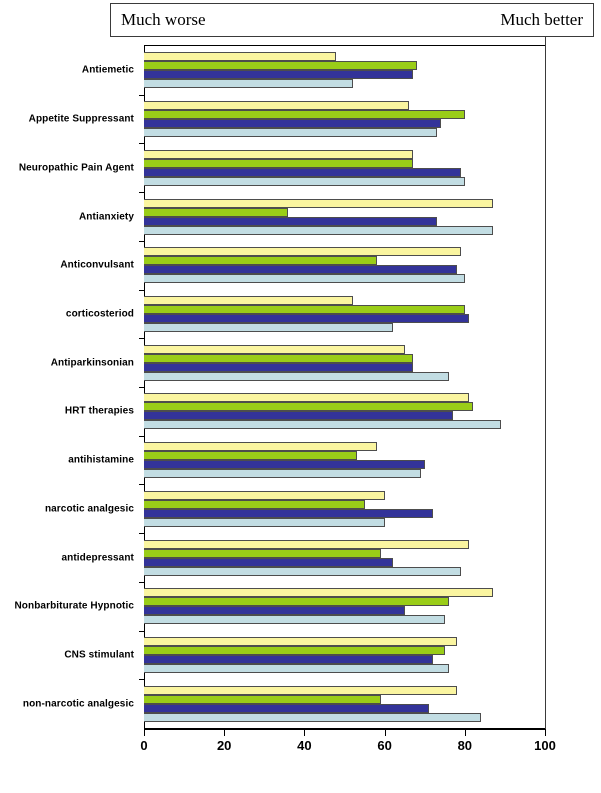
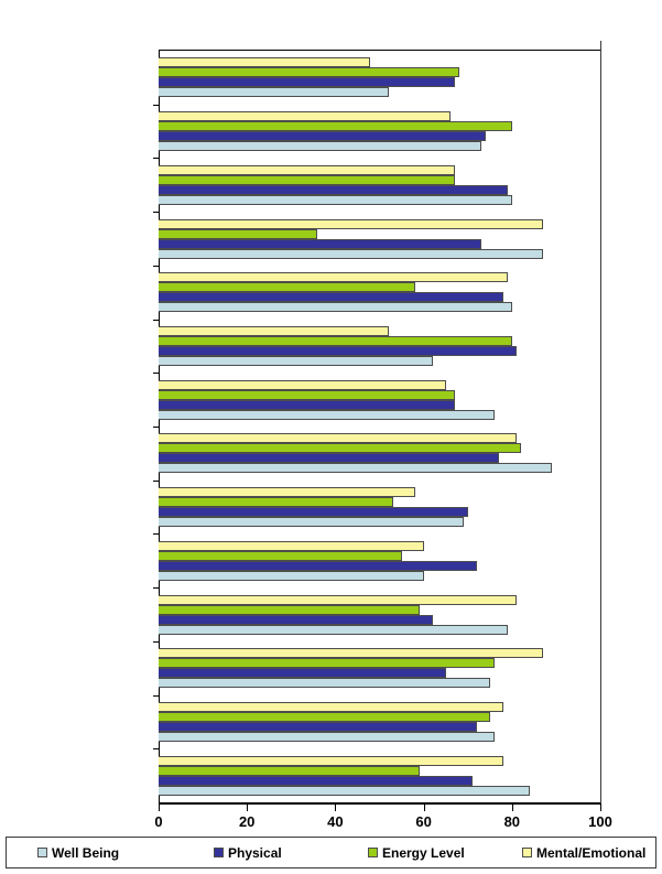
- Much worse
- Much better
- Antiemetic
- Appetite Suppressant
- Neuropathic Pain Agent
- Antianxiety
- Anticonvulsant
- corticosteriod
- Antiparkinsonian
- HRT therapies
- antihistamine
- narcotic analgesic
- antidepressant
- Nonbarbiturate Hypnotic
- CNS stimulant
- non-narcotic analgesic
  0
  20
  40
  60
  80
  100
+ Well Being
+ Physical
+ Energy Level
+ Mental/Emotional
